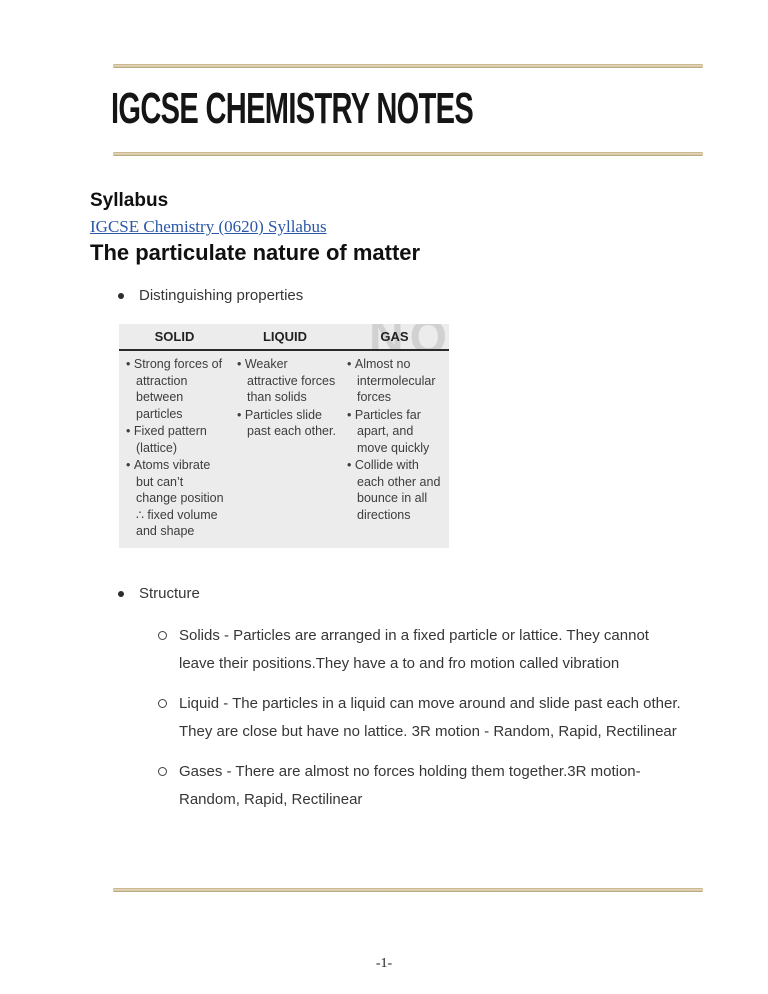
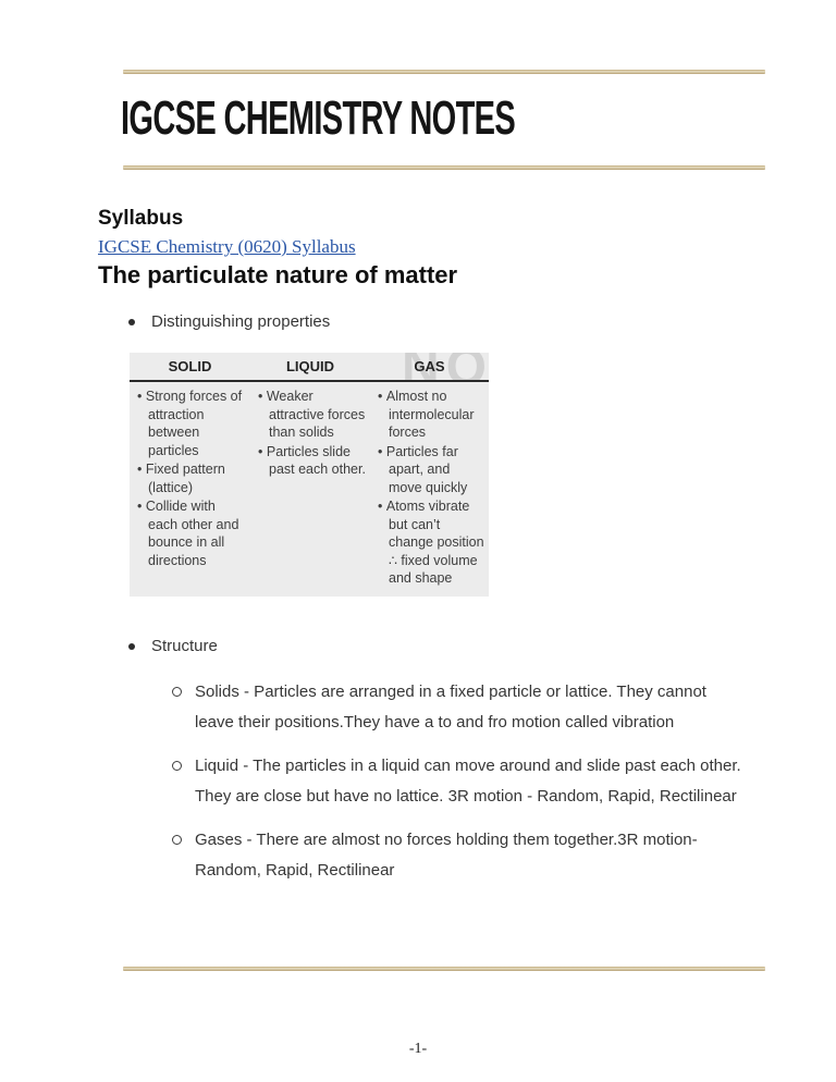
  IGCSE CHEMISTRY NOTES
  Syllabus
  IGCSE Chemistry (0620) Syllabus
  The particulate nature of matter
  Distinguishing properties
  NO
  SOLID
  LIQUID
  GAS
  Strong forces of attraction between particles
  Fixed pattern (lattice)
- Atoms vibrate but can’t change position ∴ fixed volume and shape
+ Collide with each other and bounce in all directions
  Weaker attractive forces than solids
  Particles slide past each other.
  Almost no intermolecular forces
  Particles far apart, and move quickly
- Collide with each other and bounce in all directions
+ Atoms vibrate but can’t change position ∴ fixed volume and shape
  Structure
  Solids - Particles are arranged in a fixed particle or lattice. They cannot leave their positions.They have a to and fro motion called vibration
  Liquid - The particles in a liquid can move around and slide past each other. They are close but have no lattice. 3R motion - Random, Rapid, Rectilinear
  Gases - There are almost no forces holding them together.3R motion- Random, Rapid, Rectilinear
  -1-
